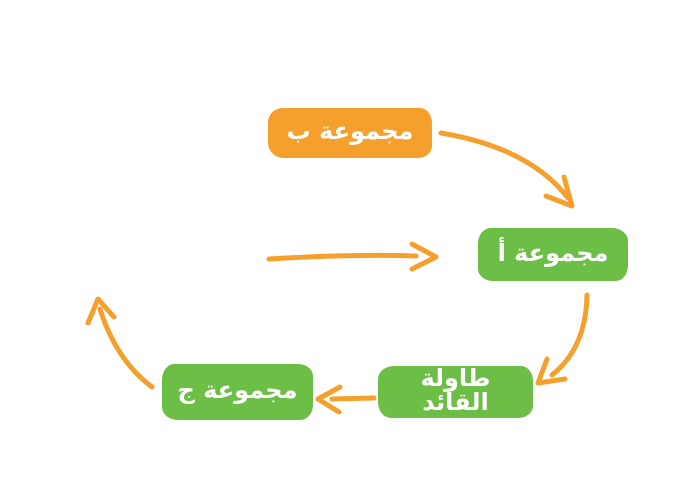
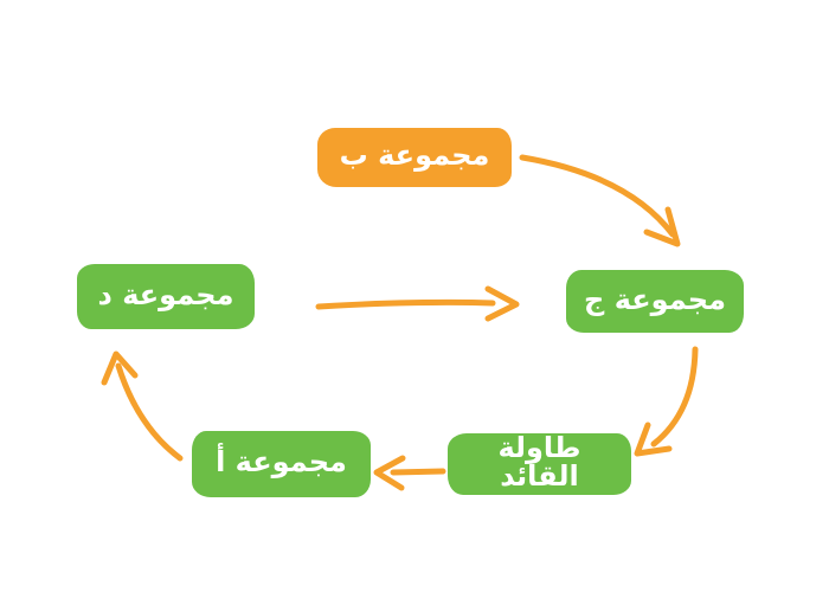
  مجموعة ب
- مجموعة أ
+ مجموعة ج
  طاولة القائد
- مجموعة ج
+ مجموعة أ
+ مجموعة د
